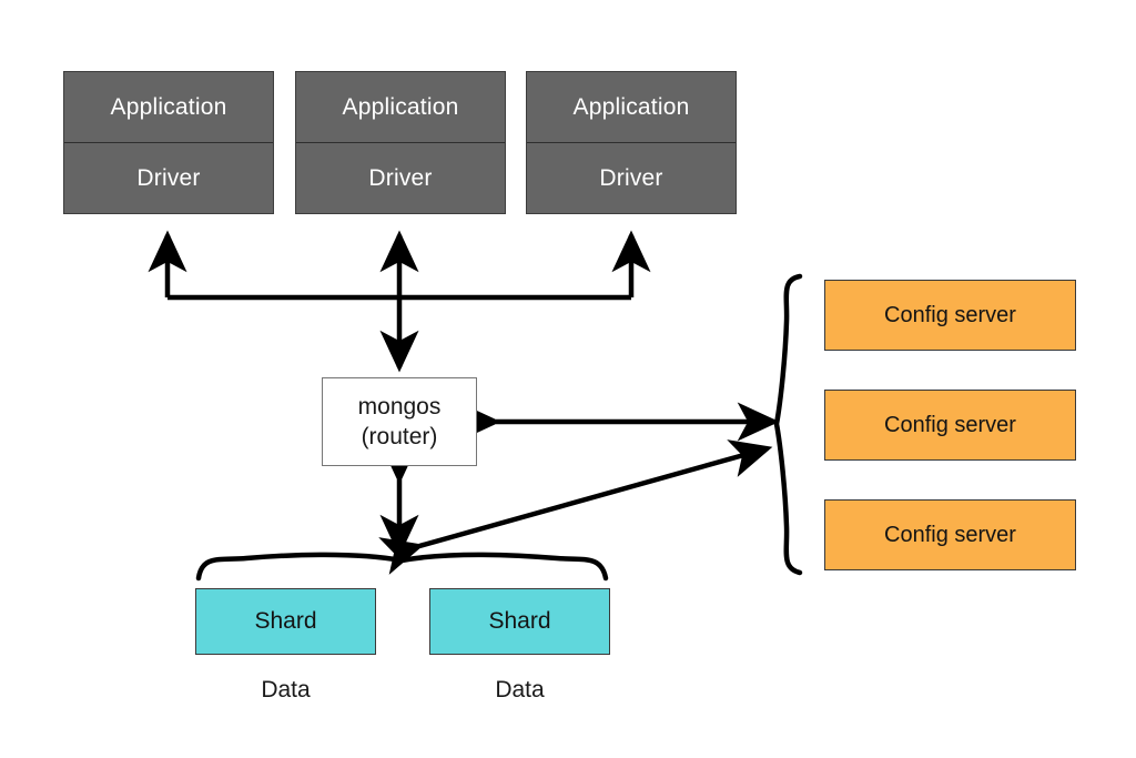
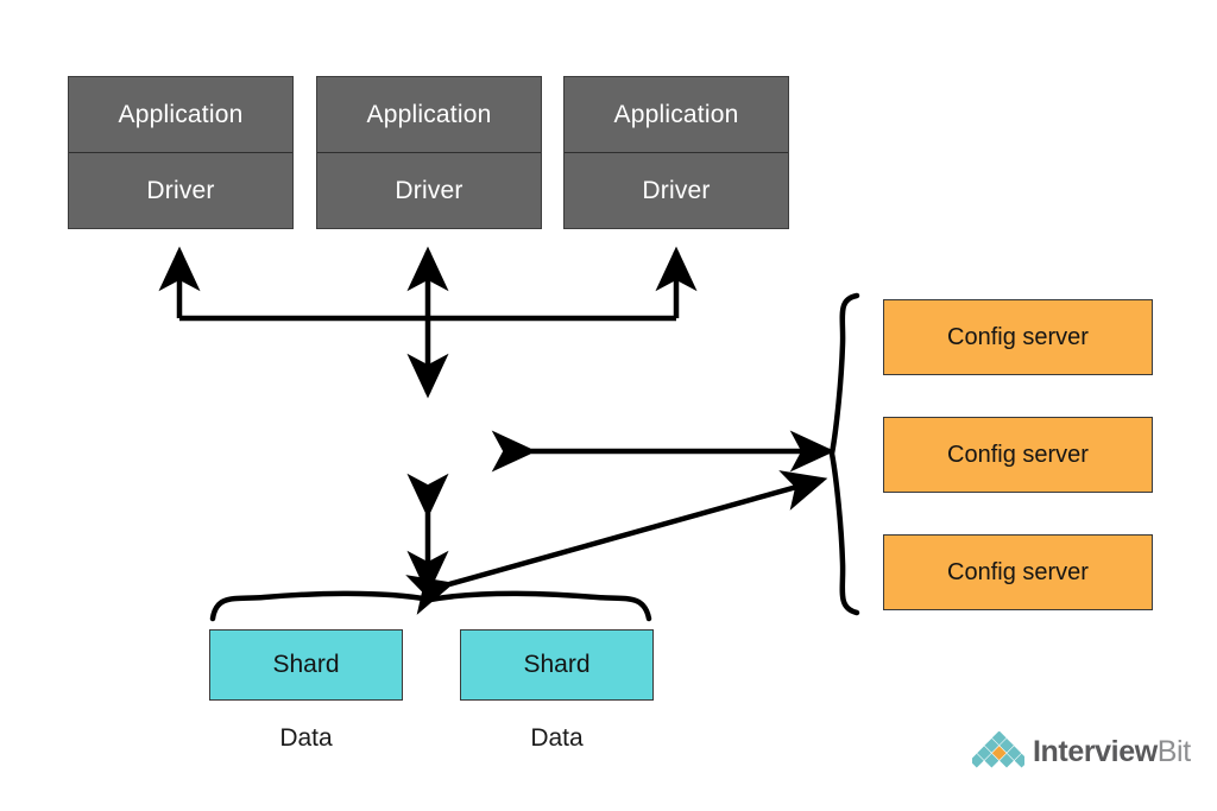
  Application
  Driver
  Application
  Driver
  Application
  Driver
- mongos
- (router)
  Config server
  Config server
  Config server
  Shard
  Shard
  Data
  Data
+ InterviewBit
